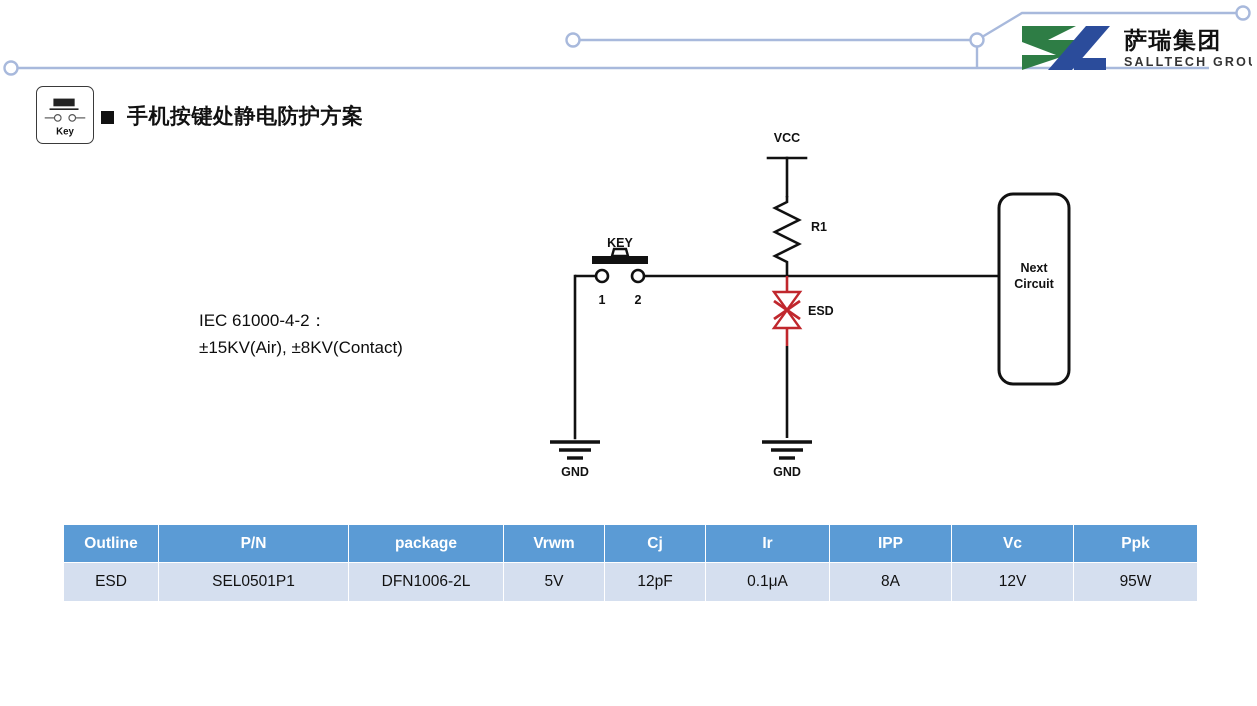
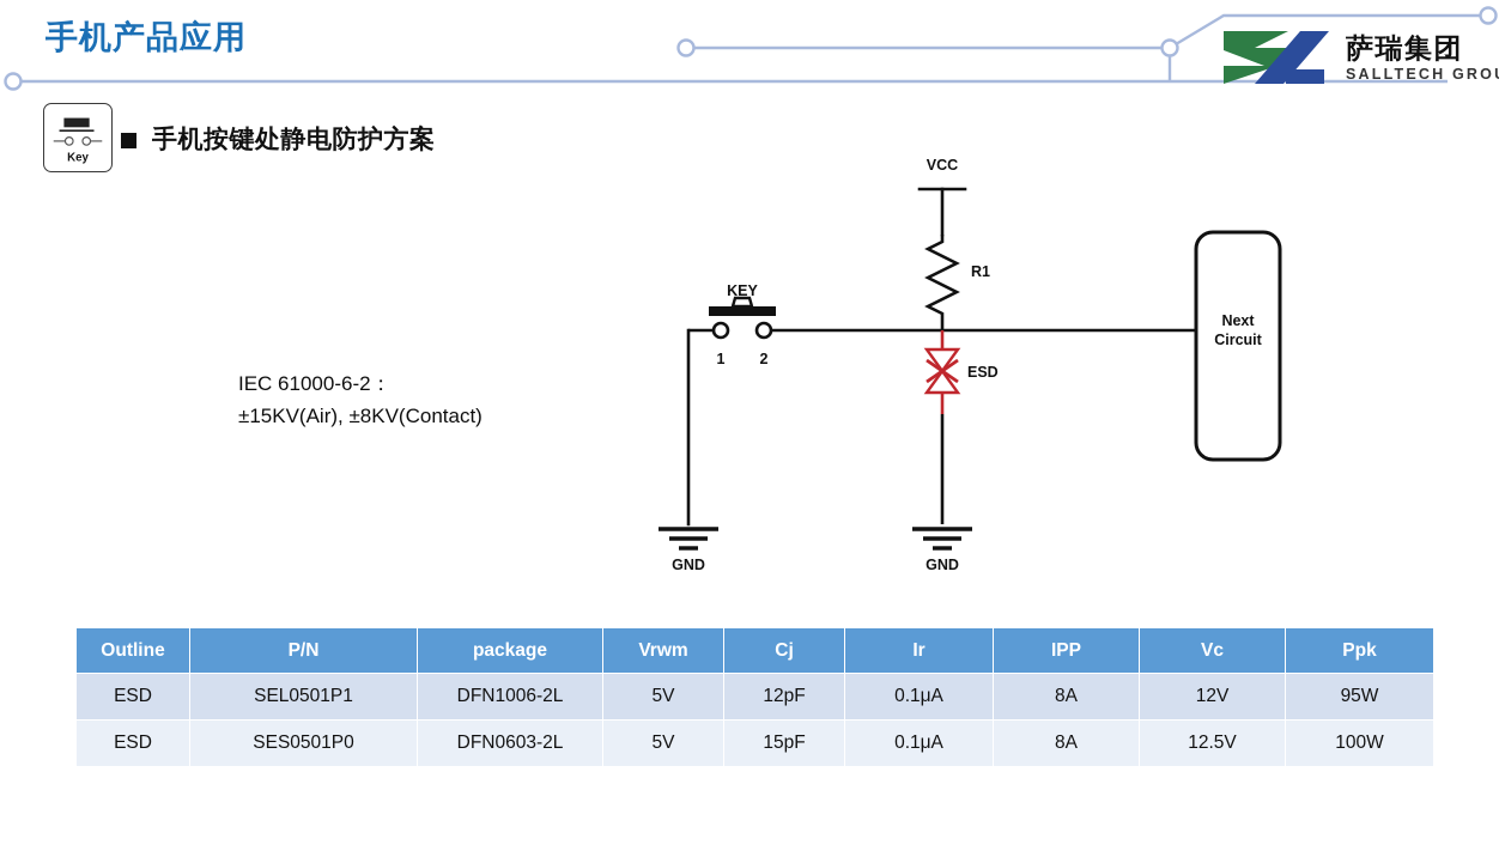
+ 手机产品应用
  萨瑞集团
  SALLTECH GRO
  Key
  手机按键处静电防护方案
- IEC 61000-4-2：
+ IEC 61000-6-2：
  ±15KV(Air), ±8KV(Contact)
  Next
  Circuit
  VCC
  R1
  KEY
  1
  2
  ESD
  GND
  GND
  Outline	P/N	package	Vrwm	Cj	Ir	IPP	Vc	Ppk
  ESD	SEL0501P1	DFN1006-2L	5V	12pF	0.1μA	8A	12V	95W
+ ESD	SES0501P0	DFN0603-2L	5V	15pF	0.1μA	8A	12.5V	100W
